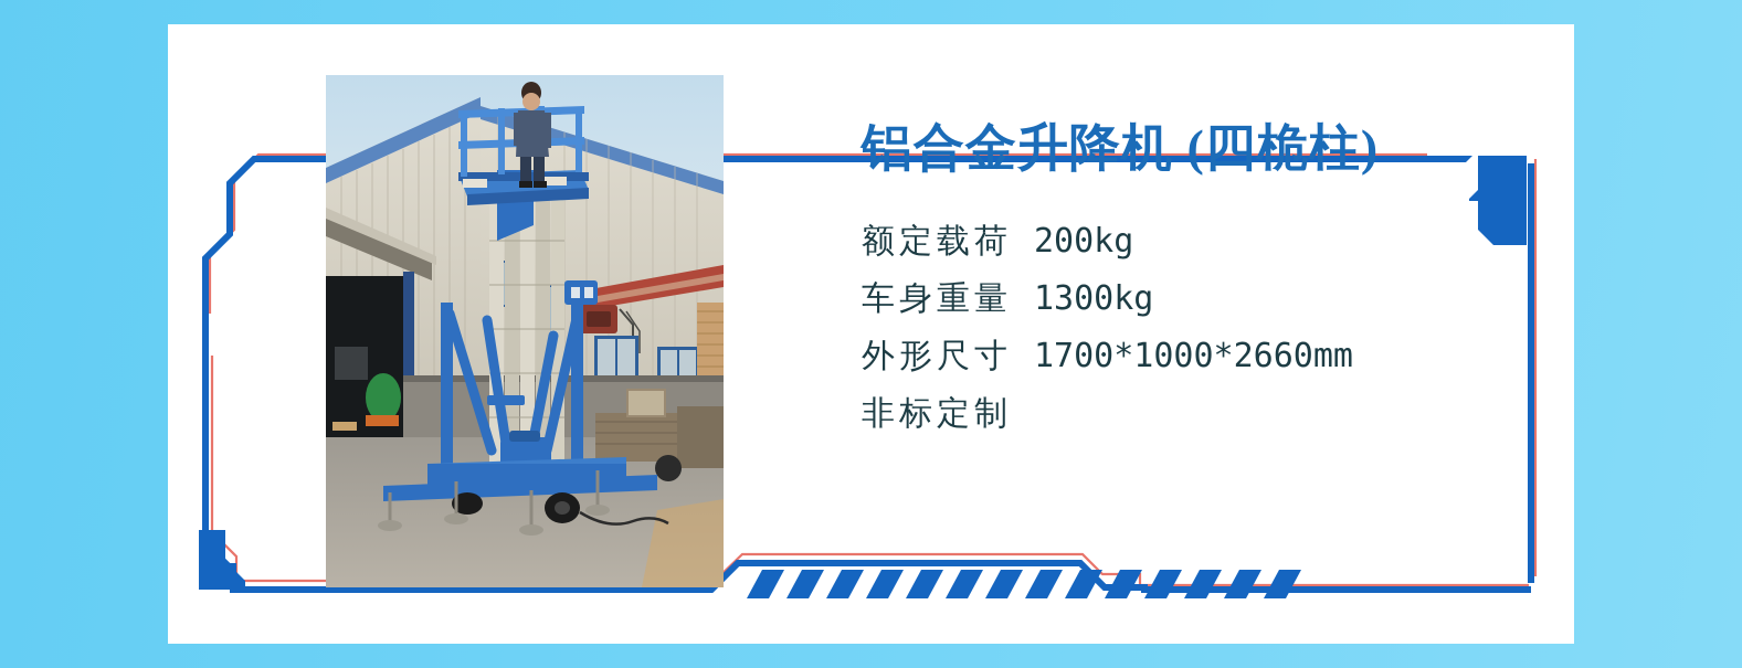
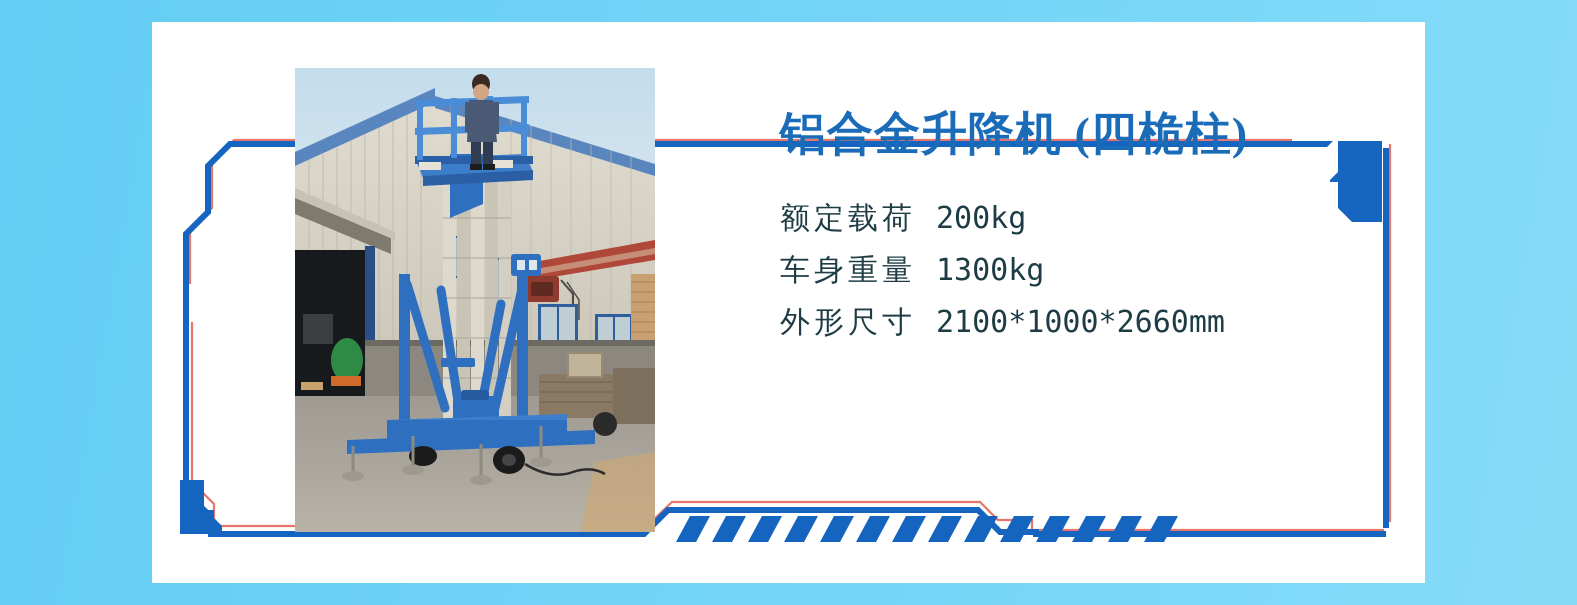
  铝合金升降机 (四桅柱)
  额定载荷
  200kg
  车身重量
  1300kg
  外形尺寸
- 1700*1000*2660mm
+ 2100*1000*2660mm
- 非标定制
